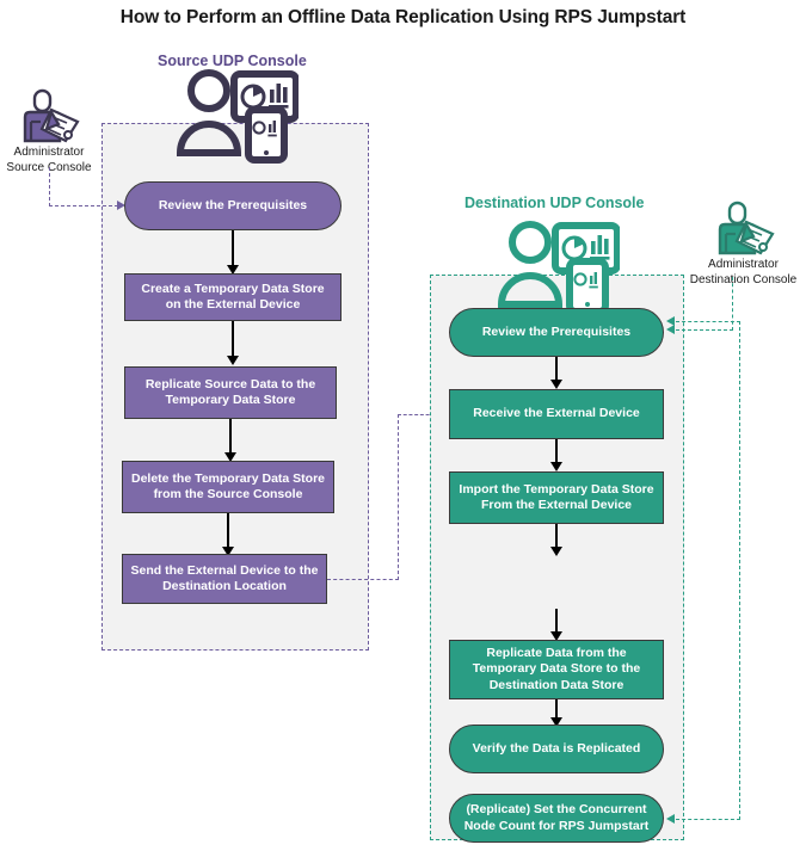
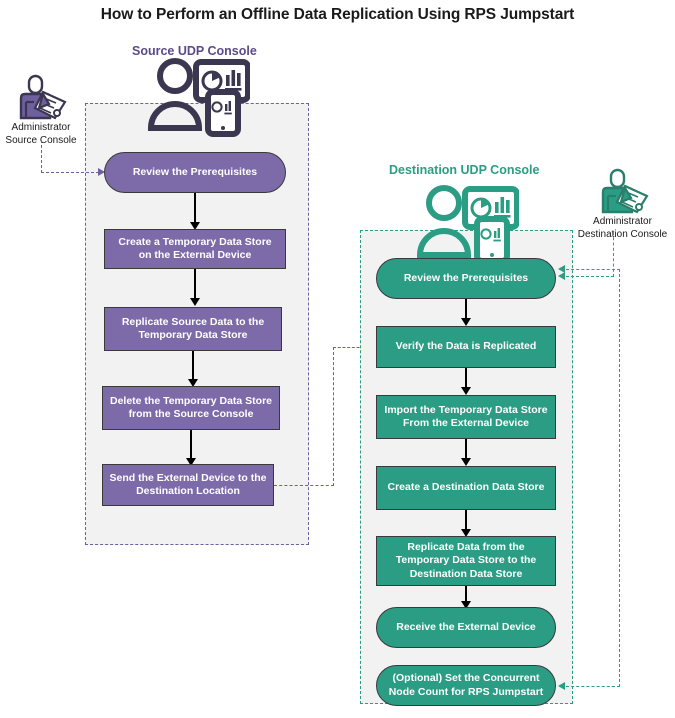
  How to Perform an Offline Data Replication Using RPS Jumpstart
  Source UDP Console
  Administrator
  Source Console
  Review the Prerequisites
  Create a Temporary Data Store on the External Device
  Replicate Source Data to the Temporary Data Store
  Delete the Temporary Data Store from the Source Console
  Send the External Device to the Destination Location
  Destination UDP Console
  Administrator
  Destination Console
  Review the Prerequisites
- Receive the External Device
+ Verify the Data is Replicated
  Import the Temporary Data Store From the External Device
+ Create a Destination Data Store
  Replicate Data from the Temporary Data Store to the Destination Data Store
- Verify the Data is Replicated
+ Receive the External Device
- (Replicate) Set the Concurrent Node Count for RPS Jumpstart
+ (Optional) Set the Concurrent Node Count for RPS Jumpstart
